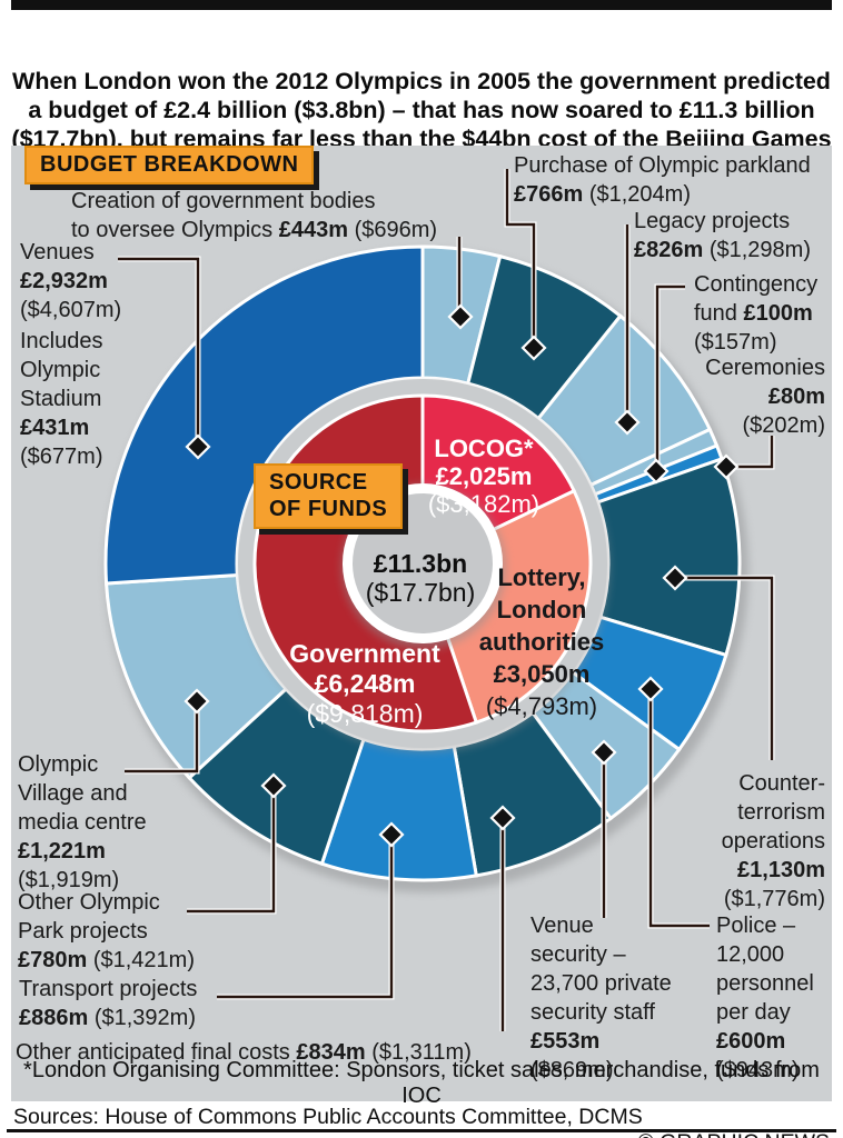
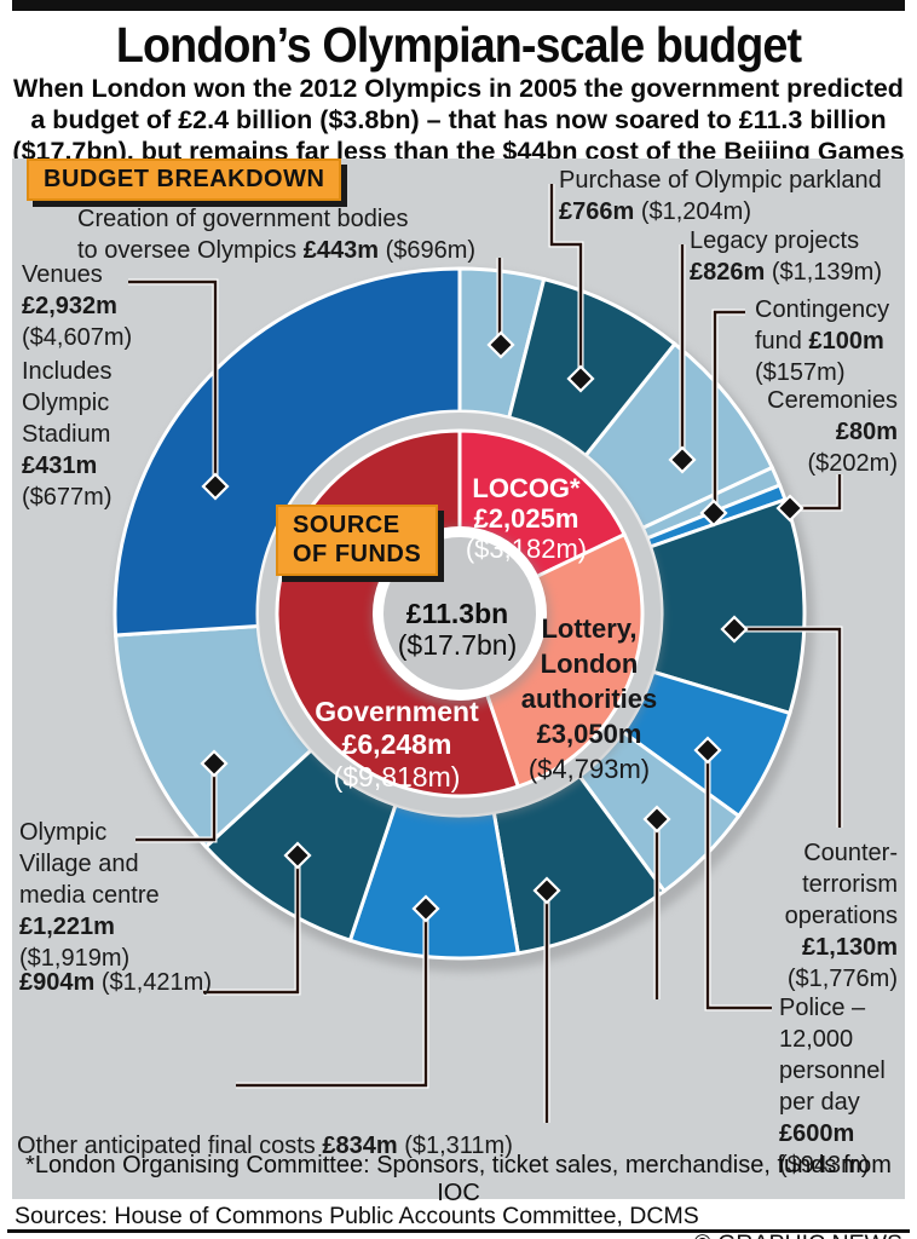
+ London’s Olympian-scale budget
  When London won the 2012 Olympics in 2005 the government predicted
  a budget of £2.4 billion ($3.8bn) – that has now soared to £11.3 billion
  ($17.7bn), but remains far less than the $44bn cost of the Beijing Games
  BUDGET BREAKDOWN
  SOURCE
  OF FUNDS
  Creation of government bodies
  to oversee Olympics £443m ($696m)
  Purchase of Olympic parkland
  £766m ($1,204m)
  Legacy projects
- £826m ($1,298m)
+ £826m ($1,139m)
  Contingency
  fund £100m
  ($157m)
  Ceremonies
  £80m
  ($202m)
  Counter-
  terrorism
  operations
  £1,130m
  ($1,776m)
  Police –
  12,000
  personnel
  per day
  £600m
  ($943m)
- Venue
- security –
- 23,700 private
- security staff
- £553m
- ($869m)
  Other anticipated final costs £834m ($1,311m)
- Transport projects
- £886m ($1,392m)
- Other Olympic
- Park projects
- £780m ($1,421m)
+ £904m ($1,421m)
  Olympic
  Village and
  media centre
  £1,221m
  ($1,919m)
  Venues
  £2,932m
  ($4,607m)
  Includes
  Olympic
  Stadium
  £431m
  ($677m)
  LOCOG*
  £2,025m
  ($3,182m)
  Lottery,
  London
  authorities
  £3,050m
  ($4,793m)
  Government
  £6,248m
  ($9,818m)
  £11.3bn
  ($17.7bn)
  *London Organising Committee: Sponsors, ticket sales, merchandise, funds from IOC
  Sources: House of Commons Public Accounts Committee, DCMS
